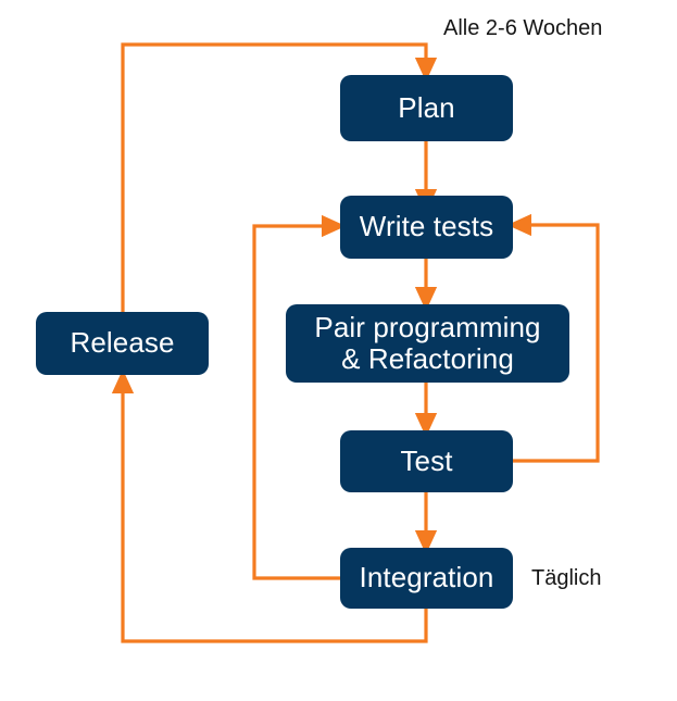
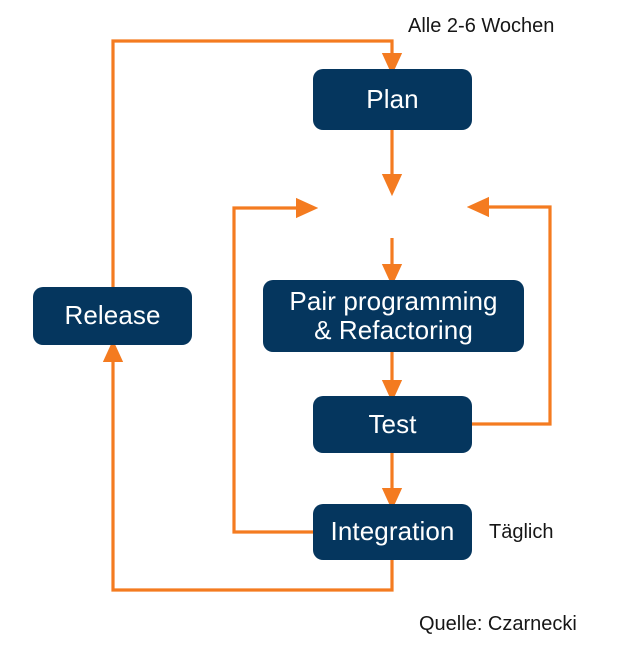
  Plan
- Write tests
  Pair programming
  & Refactoring
  Test
  Integration
  Release
  Alle 2-6 Wochen
  Täglich
+ Quelle: Czarnecki
